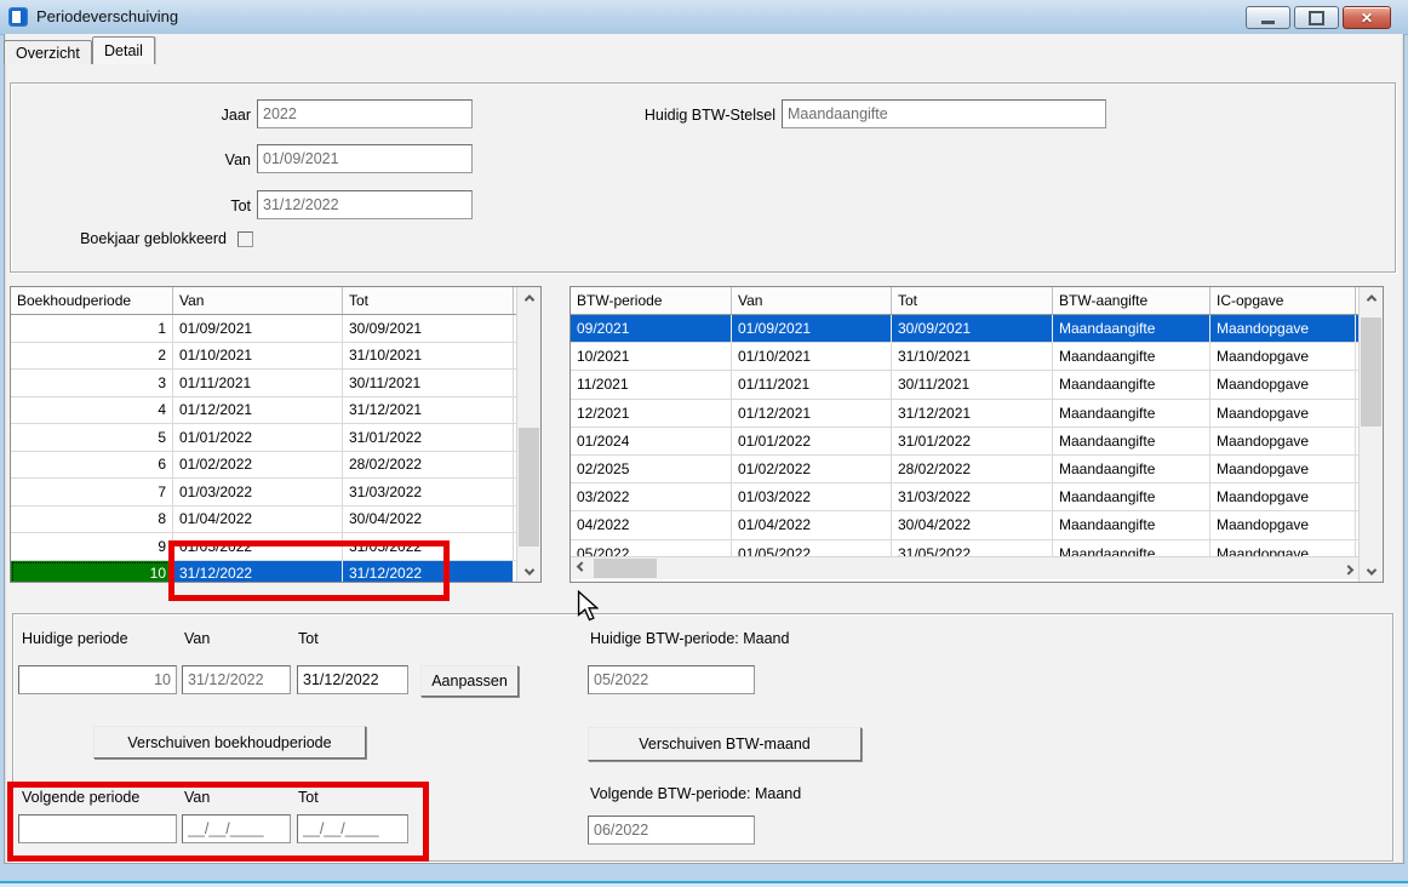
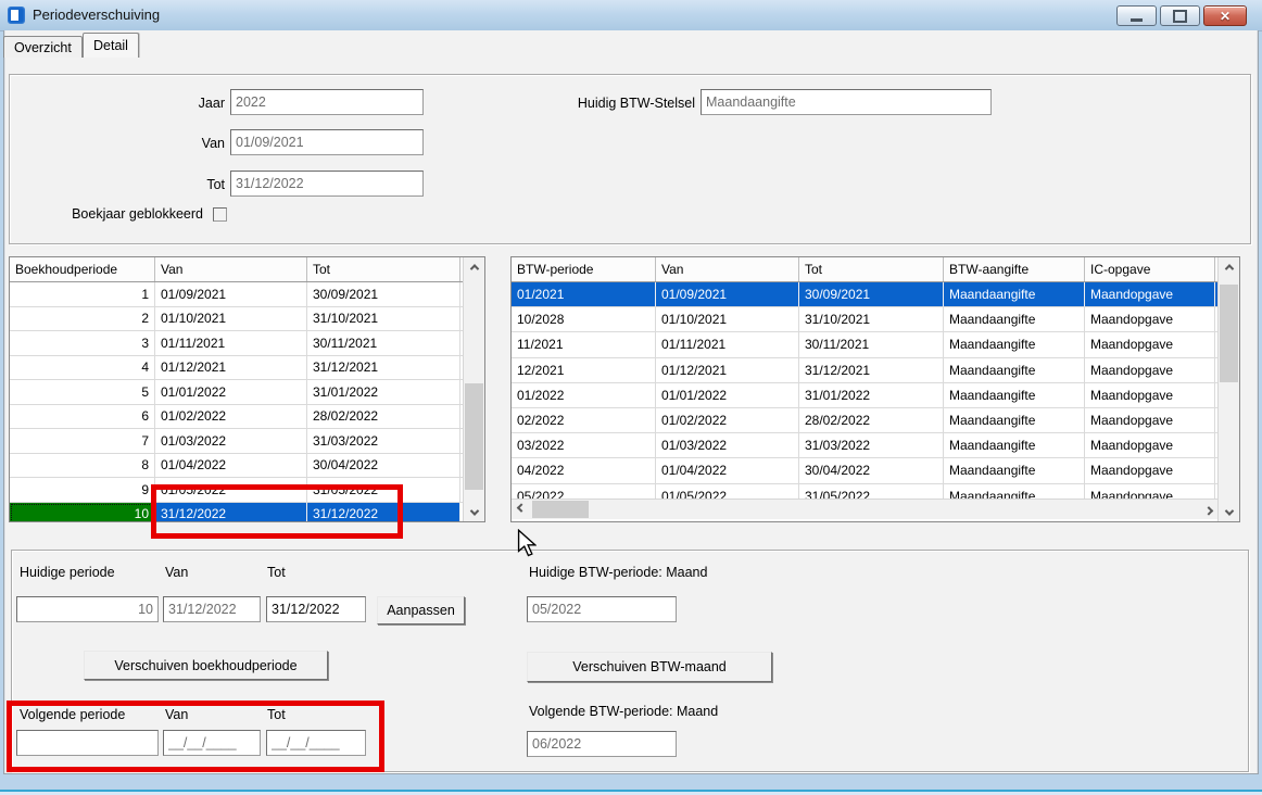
  Periodeverschuiving
  ✕
  Overzicht
  Detail
  Jaar
  2022
  Van
  01/09/2021
  Tot
  31/12/2022
  Boekjaar geblokkeerd
  Huidig BTW-Stelsel
  Maandaangifte
  Boekhoudperiode
  Van
  Tot
  1
  01/09/2021
  30/09/2021
  2
  01/10/2021
  31/10/2021
  3
  01/11/2021
  30/11/2021
  4
  01/12/2021
  31/12/2021
  5
  01/01/2022
  31/01/2022
  6
  01/02/2022
  28/02/2022
  7
  01/03/2022
  31/03/2022
  8
  01/04/2022
  30/04/2022
  9
  01/05/2022
  31/05/2022
  10
  31/12/2022
  31/12/2022
  BTW-periode
  Van
  Tot
  BTW-aangifte
  IC-opgave
- 09/2021
+ 01/2021
  01/09/2021
  30/09/2021
  Maandaangifte
  Maandopgave
- 10/2021
+ 10/2028
  01/10/2021
  31/10/2021
  Maandaangifte
  Maandopgave
  11/2021
  01/11/2021
  30/11/2021
  Maandaangifte
  Maandopgave
  12/2021
  01/12/2021
  31/12/2021
  Maandaangifte
  Maandopgave
- 01/2024
+ 01/2022
  01/01/2022
  31/01/2022
  Maandaangifte
  Maandopgave
- 02/2025
+ 02/2022
  01/02/2022
  28/02/2022
  Maandaangifte
  Maandopgave
  03/2022
  01/03/2022
  31/03/2022
  Maandaangifte
  Maandopgave
  04/2022
  01/04/2022
  30/04/2022
  Maandaangifte
  Maandopgave
  05/2022
  01/05/2022
  31/05/2022
  Maandaangifte
  Maandopgave
  Huidige periode
  Van
  Tot
  10
  31/12/2022
  31/12/2022
  Aanpassen
  Verschuiven boekhoudperiode
  Volgende periode
  Van
  Tot
  __/__/____
  __/__/____
  Huidige BTW-periode: Maand
  05/2022
  Verschuiven BTW-maand
  Volgende BTW-periode: Maand
  06/2022
